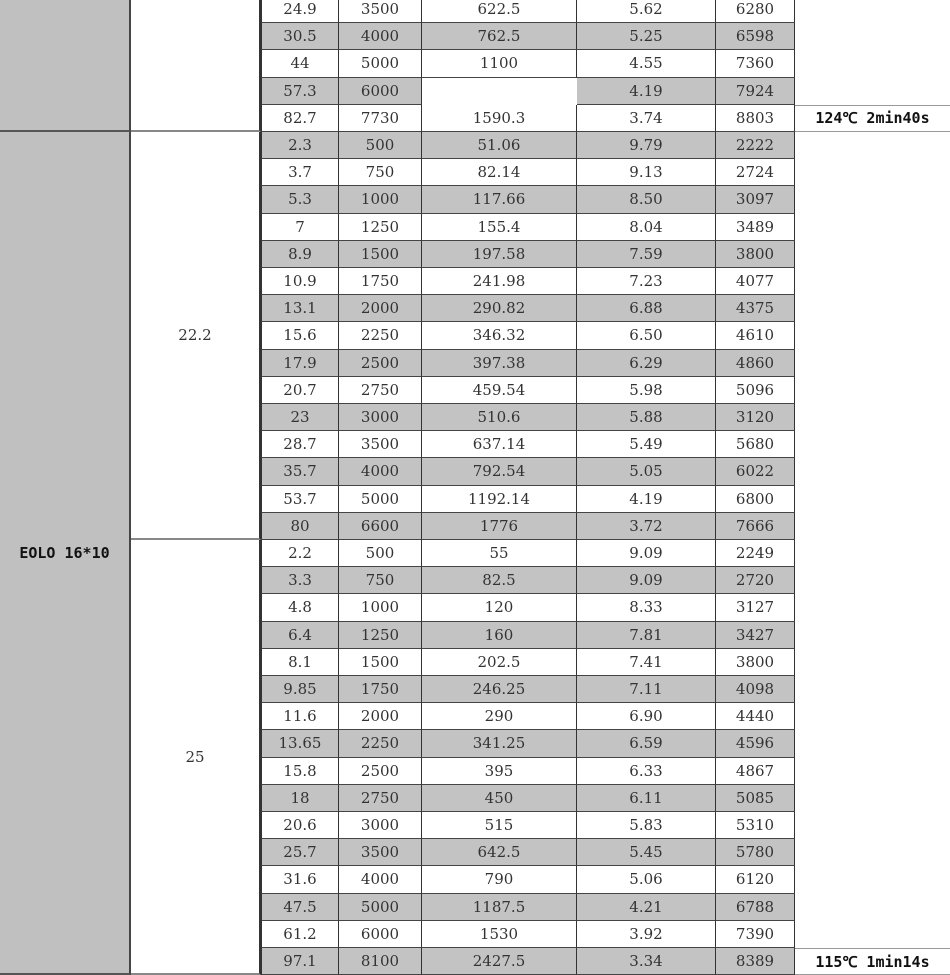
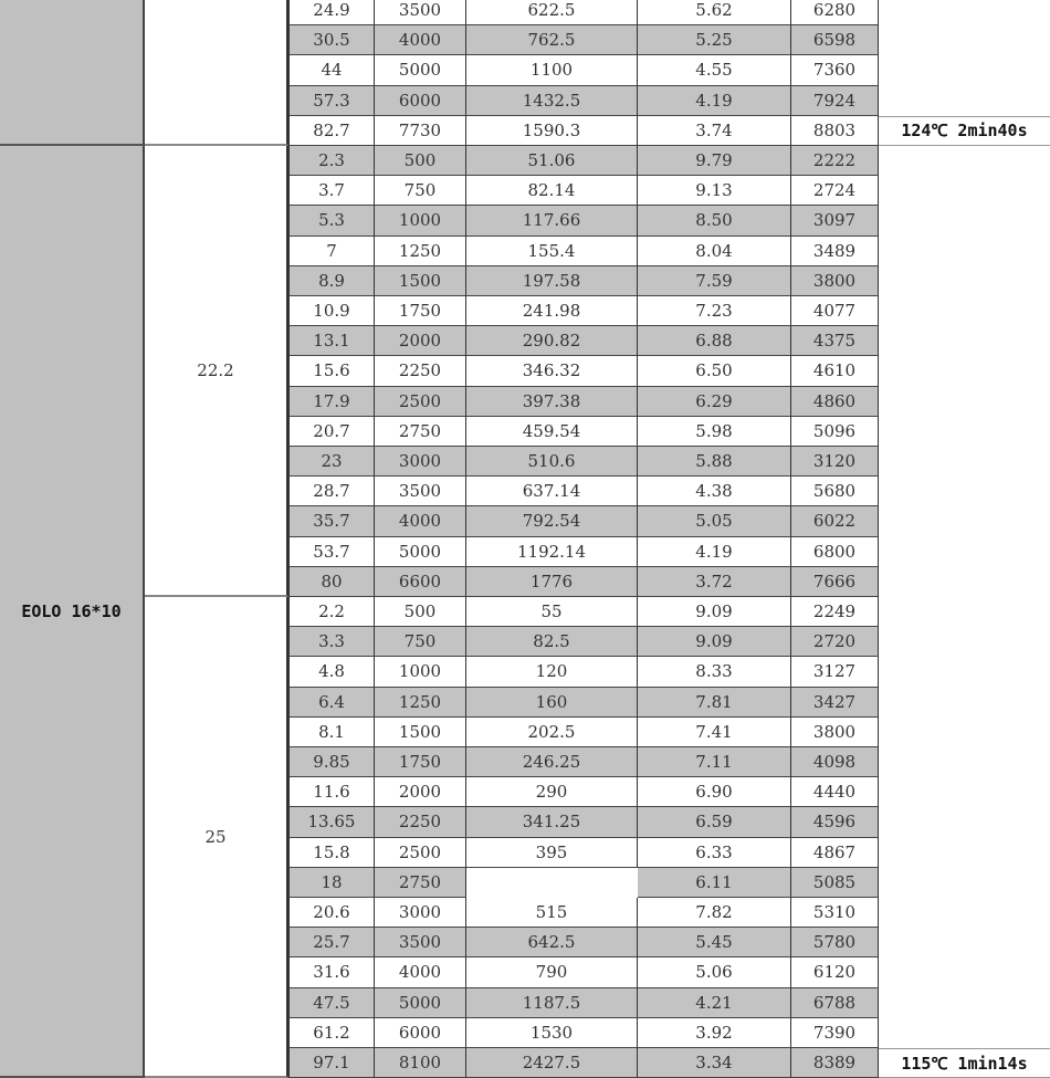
  24.9
  3500
  622.5
  5.62
  6280
  30.5
  4000
  762.5
  5.25
  6598
  44
  5000
  1100
  4.55
  7360
  57.3
  6000
+ 1432.5
  4.19
  7924
  82.7
  7730
  1590.3
  3.74
  8803
  124℃ 2min40s
  2.3
  500
  51.06
  9.79
  2222
  3.7
  750
  82.14
  9.13
  2724
  5.3
  1000
  117.66
  8.50
  3097
  7
  1250
  155.4
  8.04
  3489
  8.9
  1500
  197.58
  7.59
  3800
  10.9
  1750
  241.98
  7.23
  4077
  13.1
  2000
  290.82
  6.88
  4375
  15.6
  2250
  346.32
  6.50
  4610
  17.9
  2500
  397.38
  6.29
  4860
  20.7
  2750
  459.54
  5.98
  5096
  23
  3000
  510.6
  5.88
  3120
  28.7
  3500
  637.14
- 5.49
+ 4.38
  5680
  35.7
  4000
  792.54
  5.05
  6022
  53.7
  5000
  1192.14
  4.19
  6800
  80
  6600
  1776
  3.72
  7666
  22.2
  2.2
  500
  55
  9.09
  2249
  3.3
  750
  82.5
  9.09
  2720
  4.8
  1000
  120
  8.33
  3127
  6.4
  1250
  160
  7.81
  3427
  8.1
  1500
  202.5
  7.41
  3800
  9.85
  1750
  246.25
  7.11
  4098
  11.6
  2000
  290
  6.90
  4440
  13.65
  2250
  341.25
  6.59
  4596
  15.8
  2500
  395
  6.33
  4867
  18
  2750
- 450
  6.11
  5085
  20.6
  3000
  515
- 5.83
+ 7.82
  5310
  25.7
  3500
  642.5
  5.45
  5780
  31.6
  4000
  790
  5.06
  6120
  47.5
  5000
  1187.5
  4.21
  6788
  61.2
  6000
  1530
  3.92
  7390
  97.1
  8100
  2427.5
  3.34
  8389
  25
  115℃ 1min14s
  EOLO 16*10
